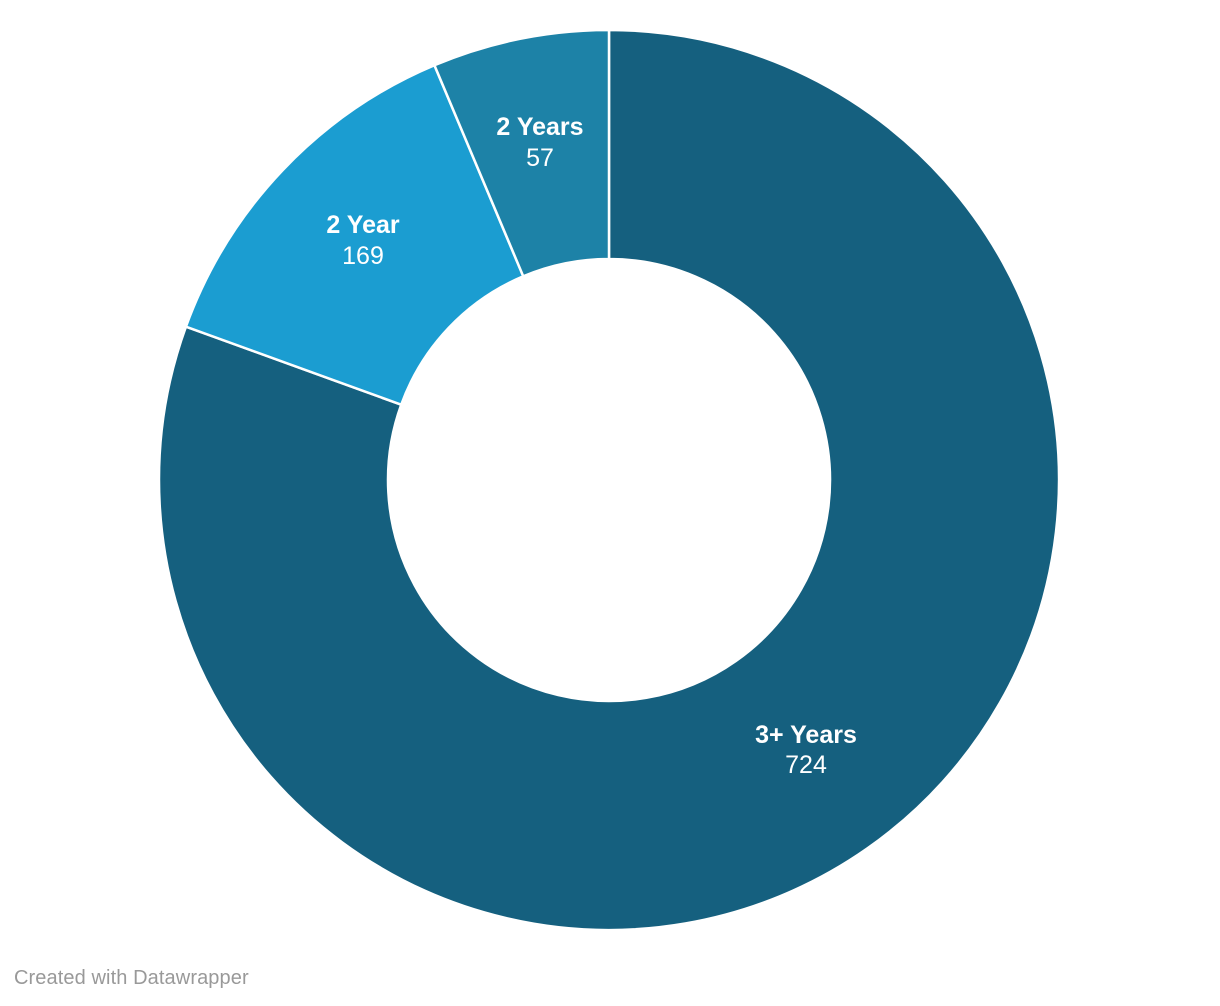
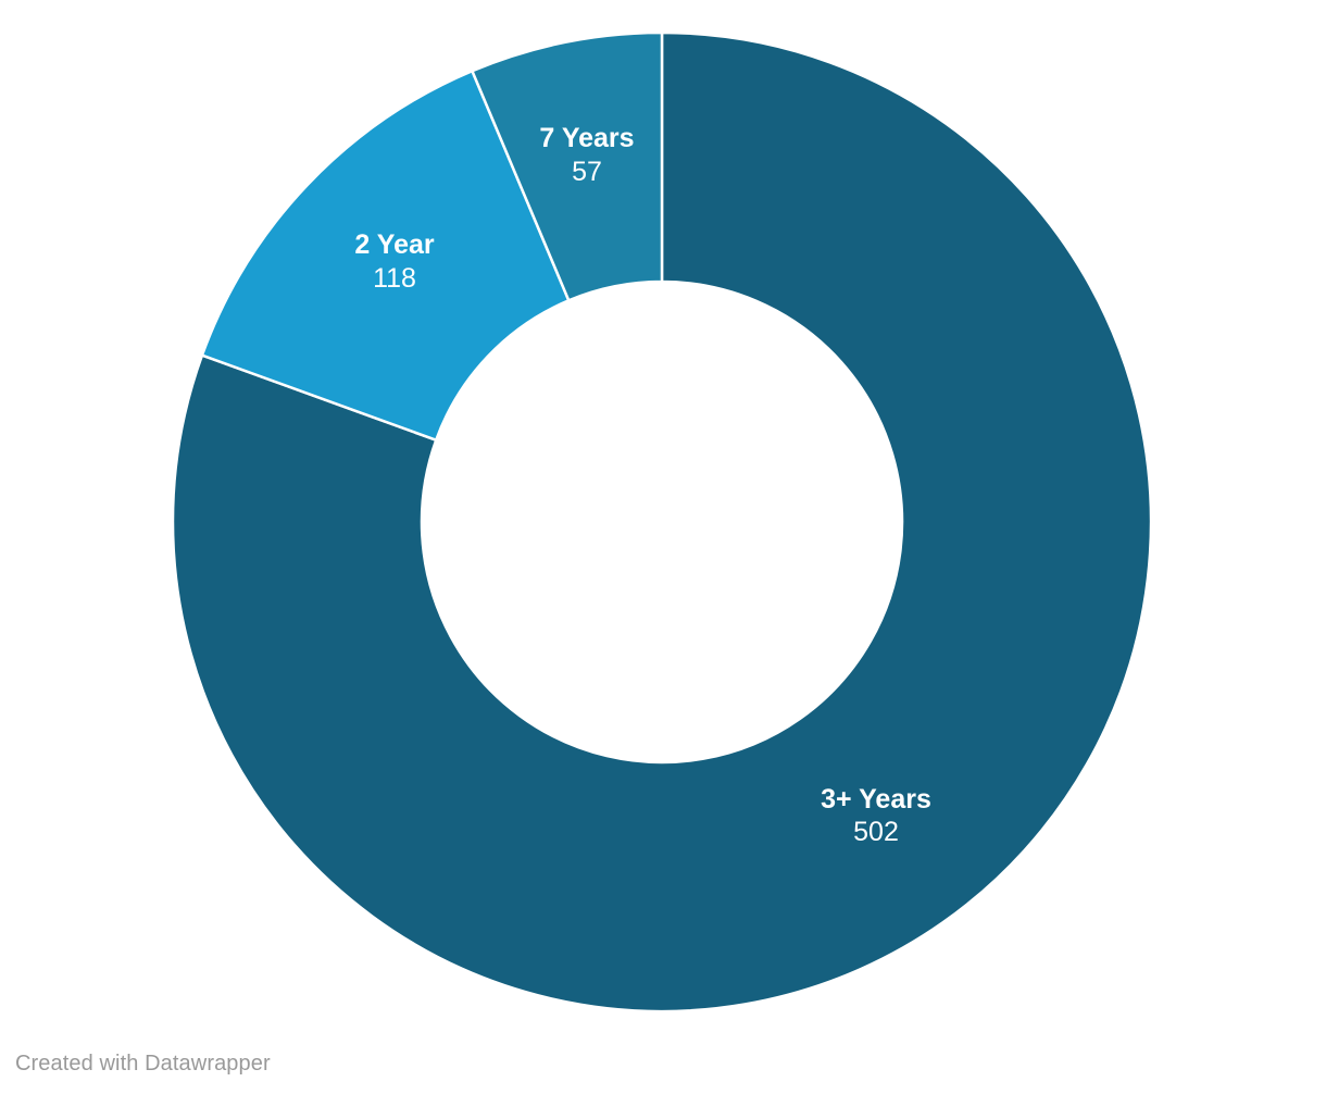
  3+ Years
- 724
+ 502
  2 Year
- 169
+ 118
- 2 Years
+ 7 Years
  57
  Created with Datawrapper
